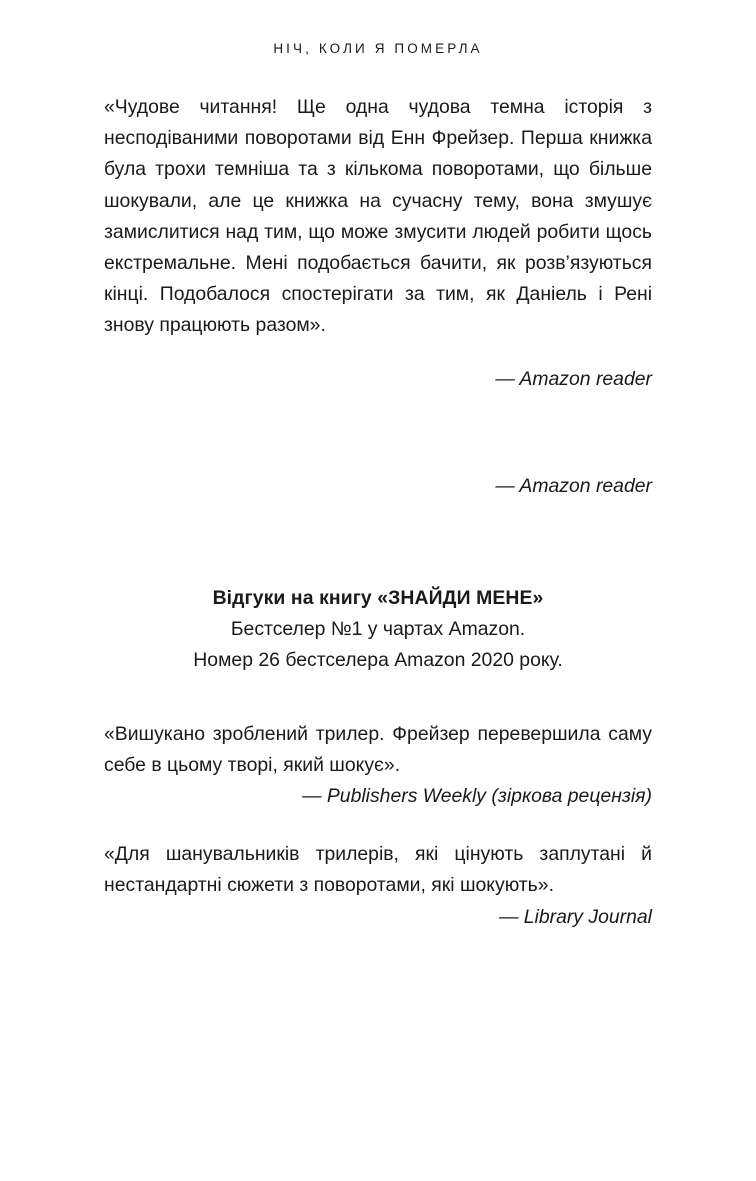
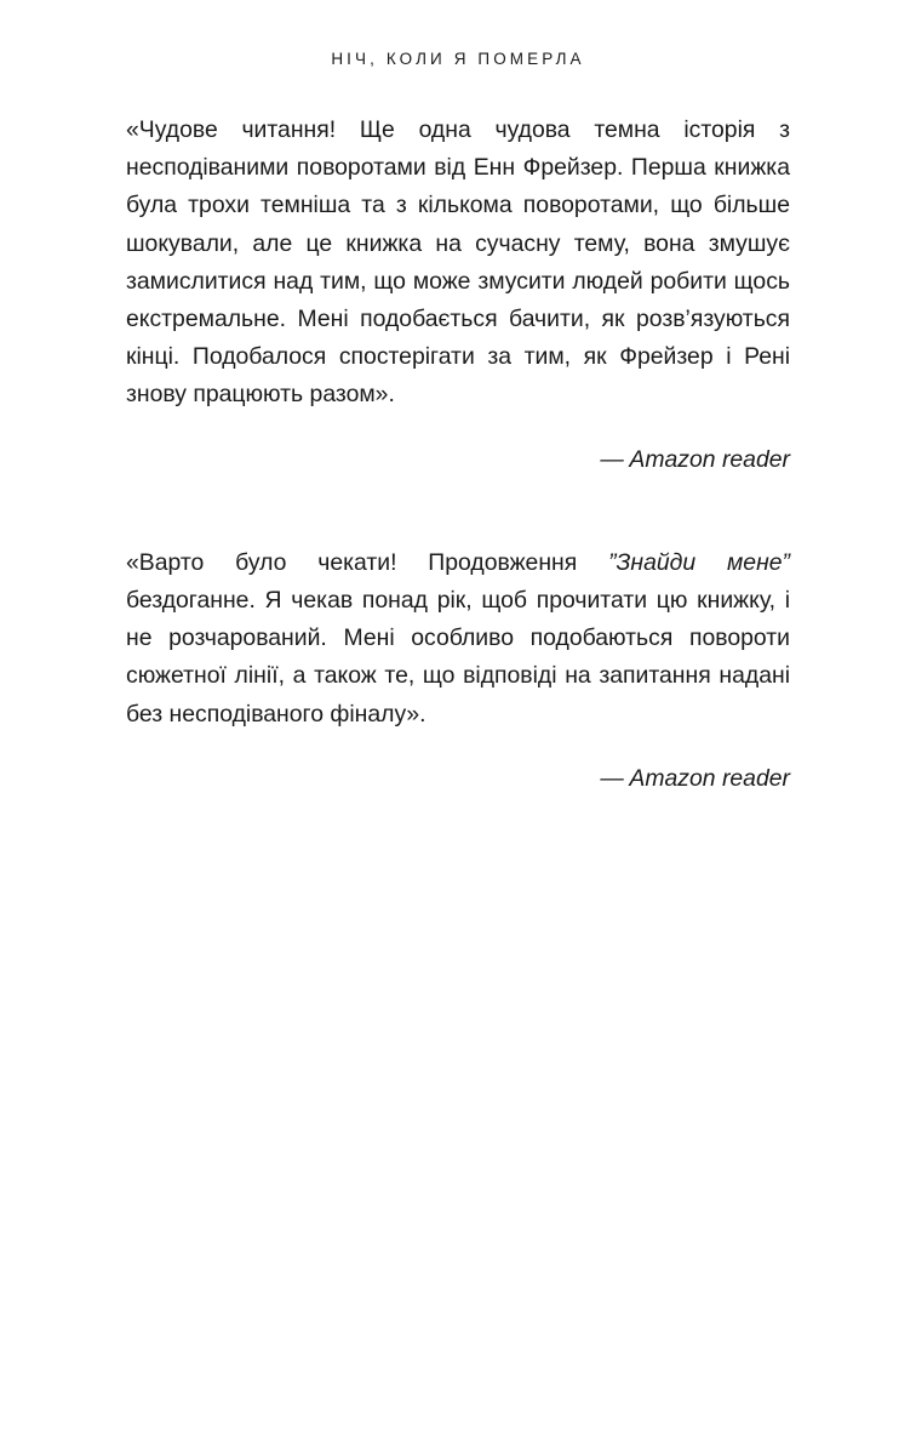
  НІЧ, КОЛИ Я ПОМЕРЛА
- «Чудове читання! Ще одна чудова темна історія з несподіваними поворотами від Енн Фрейзер. Перша книжка була трохи темніша та з кількома поворотами, що більше шокували, але це книжка на сучасну тему, вона змушує замислитися над тим, що може змусити людей робити щось екстремальне. Мені подобається бачити, як розв’язуються кінці. Подобалося спостерігати за тим, як Даніель і Рені знову працюють разом».
+ «Чудове читання! Ще одна чудова темна історія з несподіваними поворотами від Енн Фрейзер. Перша книжка була трохи темніша та з кількома поворотами, що більше шокували, але це книжка на сучасну тему, вона змушує замислитися над тим, що може змусити людей робити щось екстремальне. Мені подобається бачити, як розв’язуються кінці. Подобалося спостерігати за тим, як Фрейзер і Рені знову працюють разом».
  — Amazon reader
+ «Варто було чекати! Продовження ”Знайди мене” бездоганне. Я чекав понад рік, щоб прочитати цю книжку, і не розчарований. Мені особливо подобаються повороти сюжетної лінії, а також те, що відповіді на запитання надані без несподіваного фіналу».
  — Amazon reader
- Відгуки на книгу «ЗНАЙДИ МЕНЕ»
- Бестселер №1 у чартах Amazon.
- Номер 26 бестселера Amazon 2020 року.
- «Вишукано зроблений трилер. Фрейзер перевершила саму себе в цьому творі, який шокує».
- — Publishers Weekly (зіркова рецензія)
- «Для шанувальників трилерів, які цінують заплутані й нестандартні сюжети з поворотами, які шокують».
- — Library Journal
